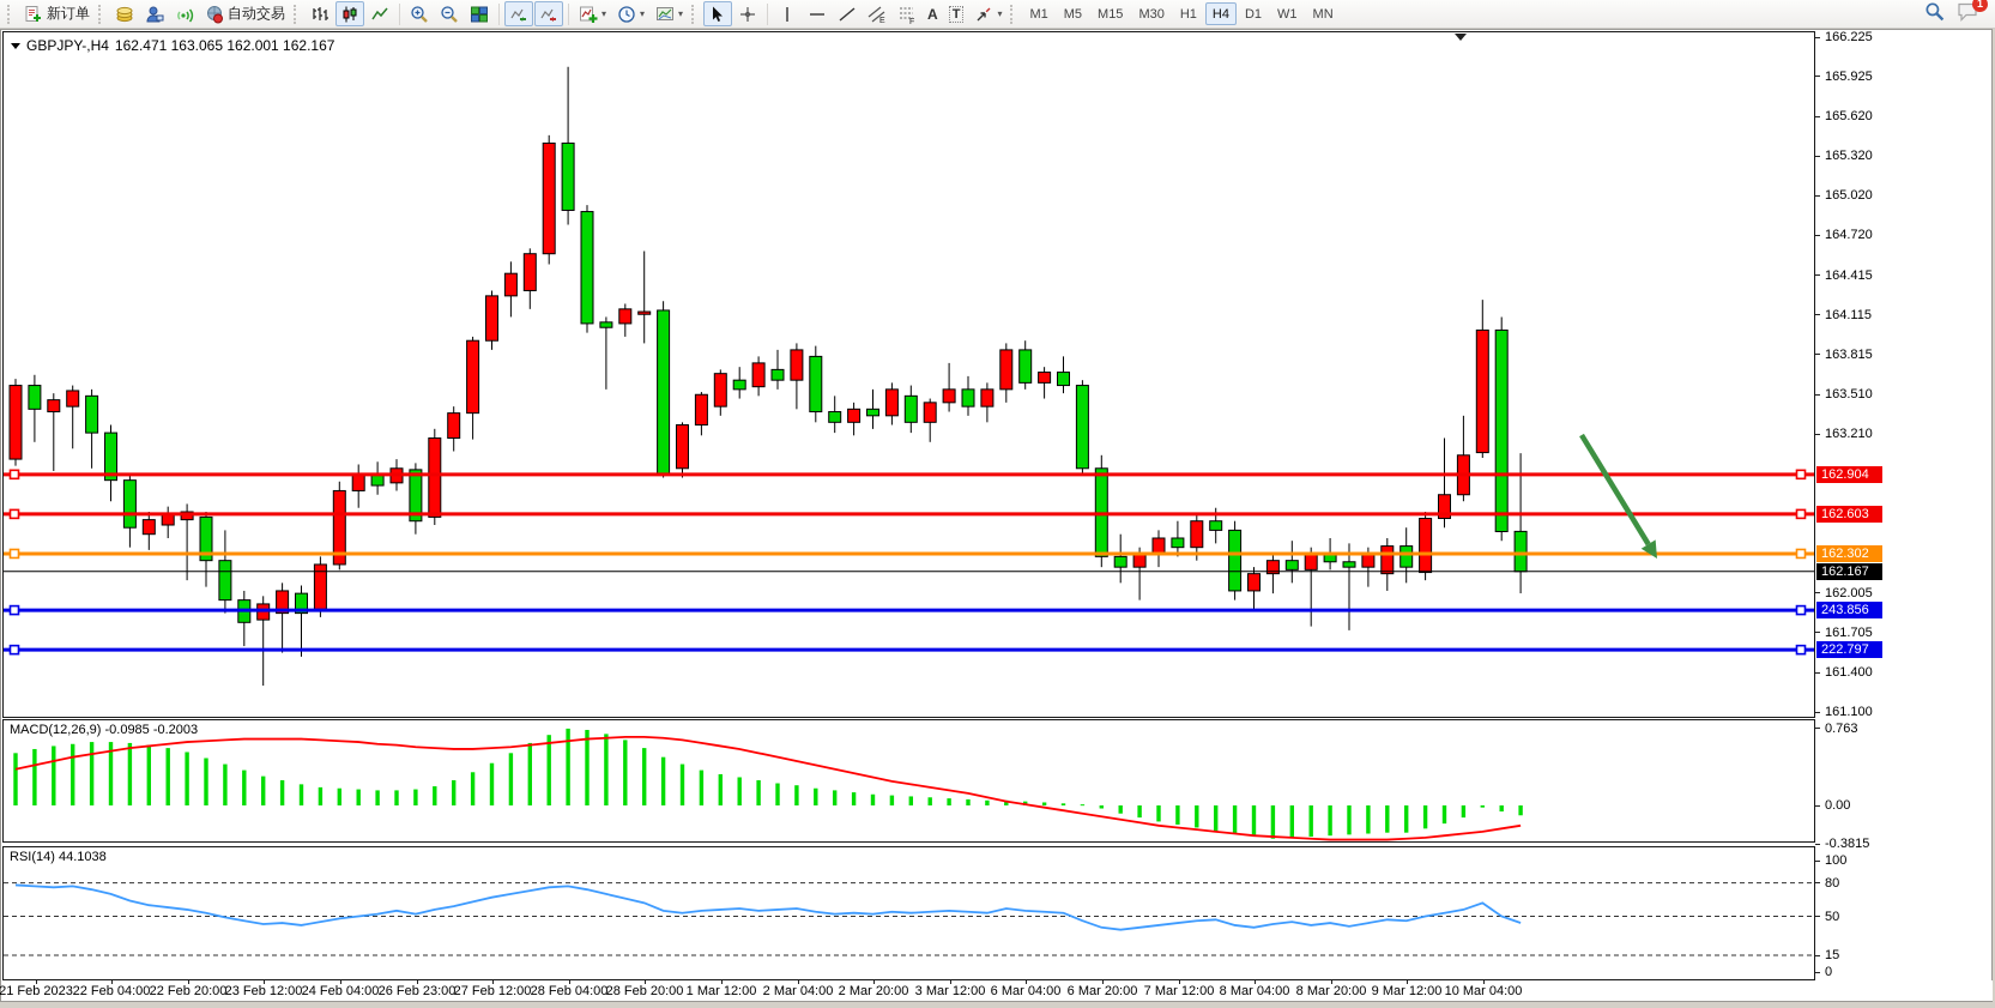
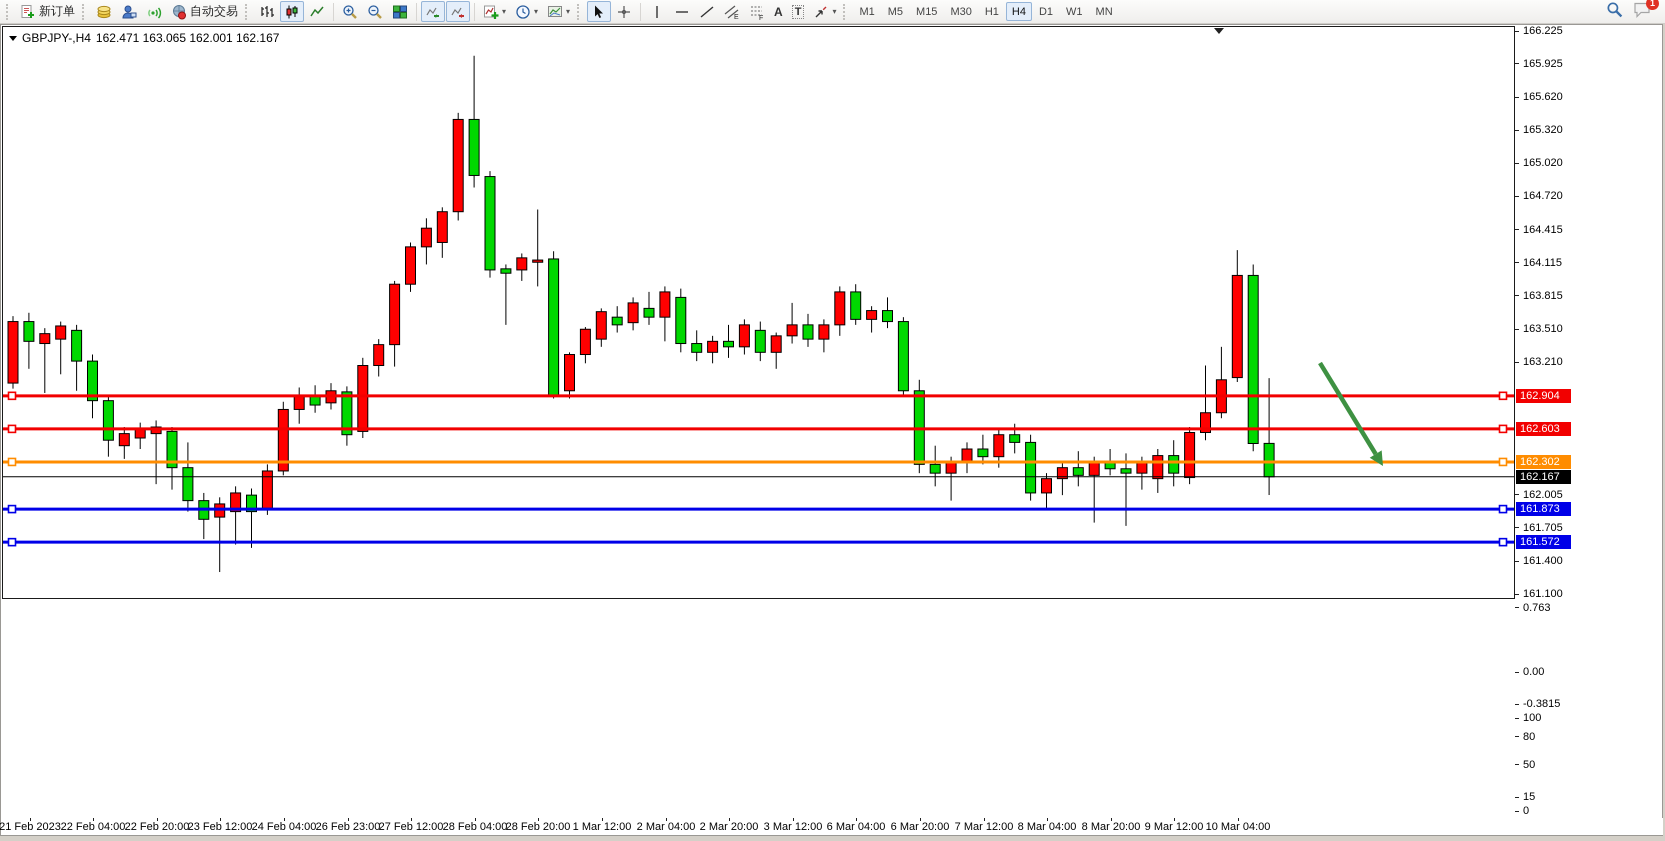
  新订单
  自动交易
  ▾
  ▾
  ▾
  A
  T
  ▾
  M1
  M5
  M15
  M30
  H1
  H4
  D1
  W1
  MN
  1
  GBPJPY-,H4
  162.471 163.065 162.001 162.167
- MACD(12,26,9) -0.0985 -0.2003
- RSI(14) 44.1038
  21 Feb 2023
  22 Feb 04:00
  22 Feb 20:00
  23 Feb 12:00
  24 Feb 04:00
  26 Feb 23:00
  27 Feb 12:00
  28 Feb 04:00
  28 Feb 20:00
  1 Mar 12:00
  2 Mar 04:00
  2 Mar 20:00
  3 Mar 12:00
  6 Mar 04:00
  6 Mar 20:00
  7 Mar 12:00
  8 Mar 04:00
  8 Mar 20:00
  9 Mar 12:00
  10 Mar 04:00
  166.225
  165.925
  165.620
  165.320
  165.020
  164.720
  164.415
  164.115
  163.815
  163.510
  163.210
  162.005
  161.705
  161.400
  161.100
  162.904
  162.603
  162.302
- 243.856
+ 161.873
- 222.797
+ 161.572
  162.167
  0.763
  0.00
  -0.3815
  100
  80
  50
  15
  0
